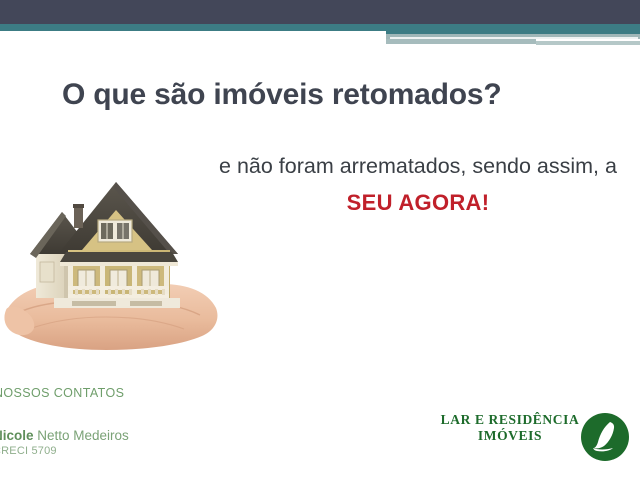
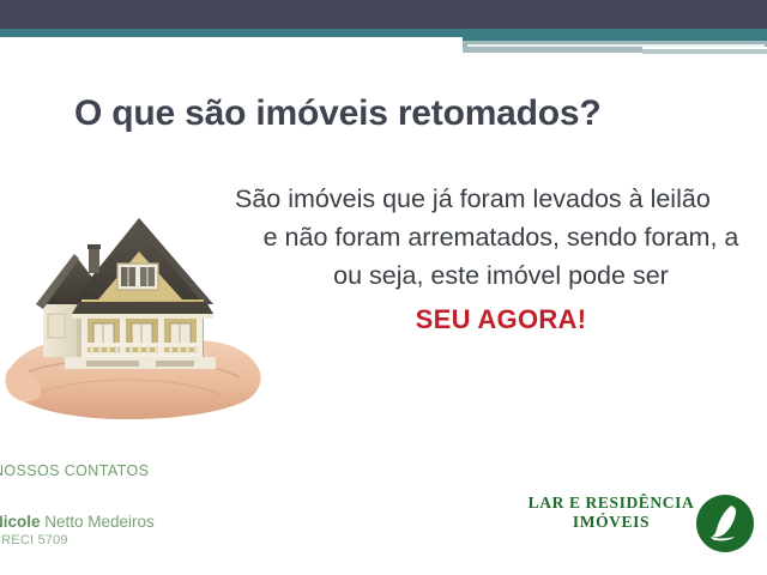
  O que são imóveis retomados?
+ São imóveis que já foram levados à leilão
- e não foram arrematados, sendo assim, a
+ e não foram arrematados, sendo foram, a
+ ou seja, este imóvel pode ser
  SEU AGORA!
  OSSOS CONTATOS
  icole Netto Medeiros
  RECI 5709
  LAR E RESIDÊNCIA
  IMÓVEIS
